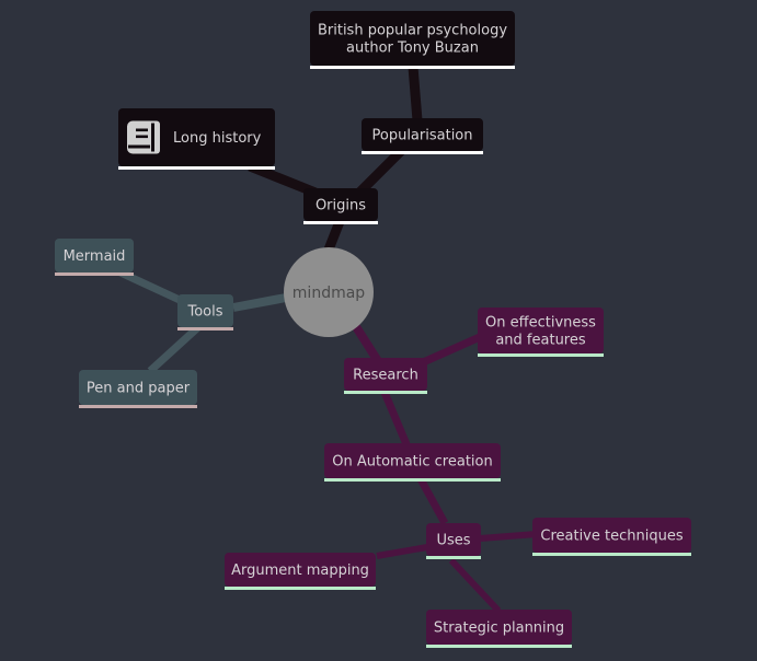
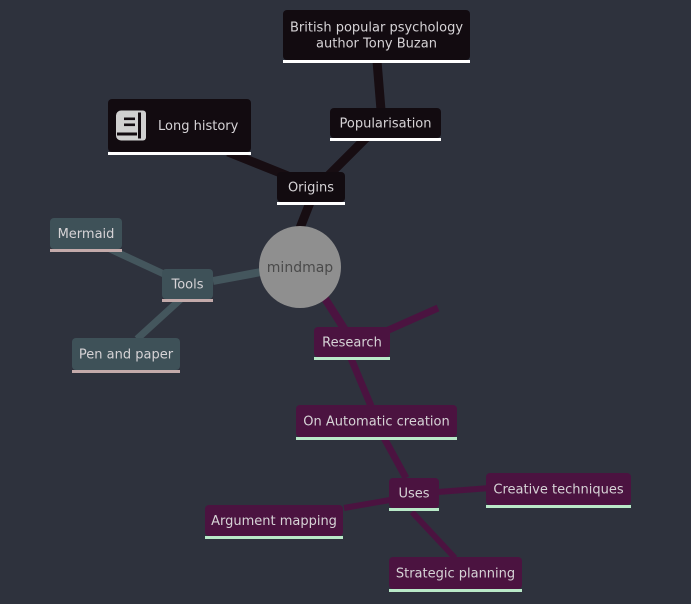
  British popular psychology
  author Tony Buzan
  Popularisation
  Long history
  Origins
  Mermaid
  Tools
  Pen and paper
  Research
- On effectivness
- and features
  On Automatic creation
  Uses
  Creative techniques
  Argument mapping
  Strategic planning
  mindmap
